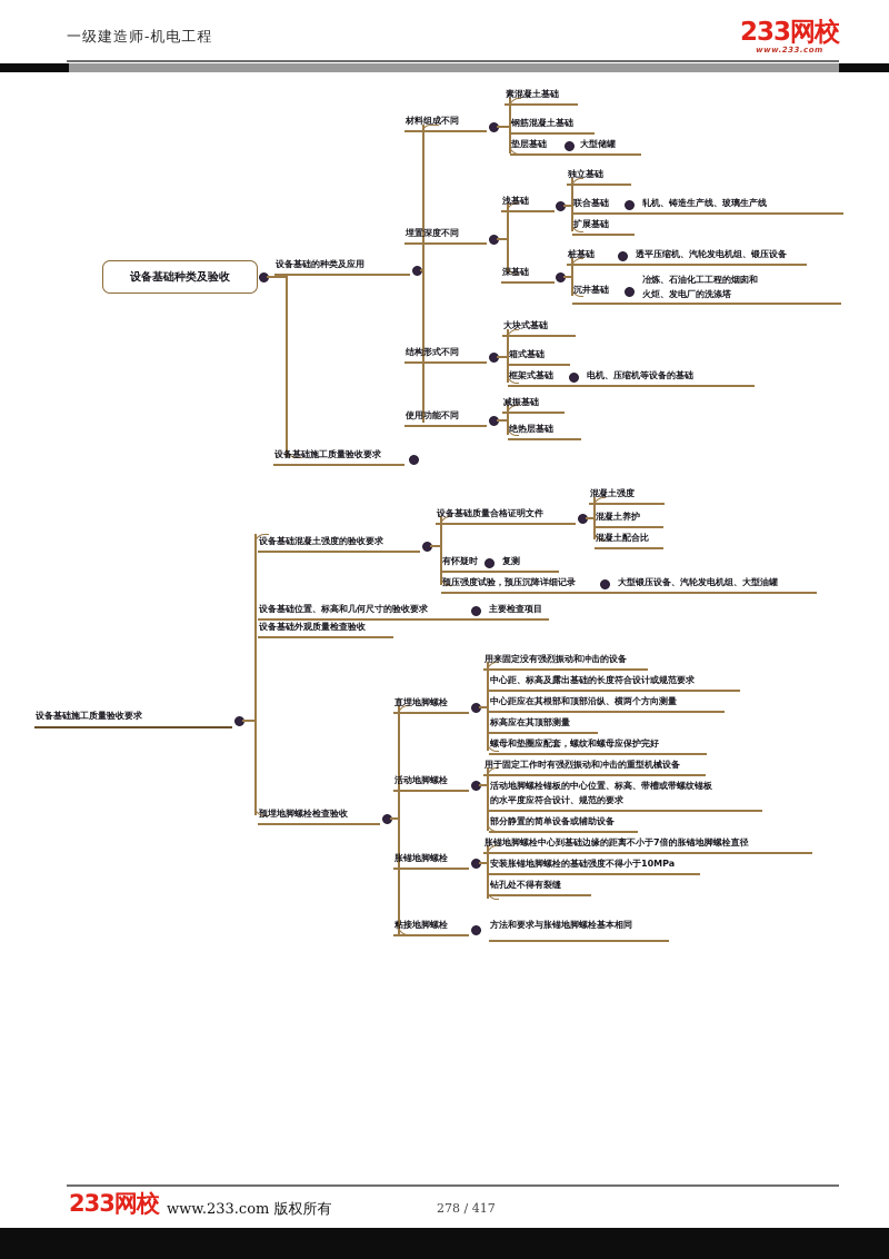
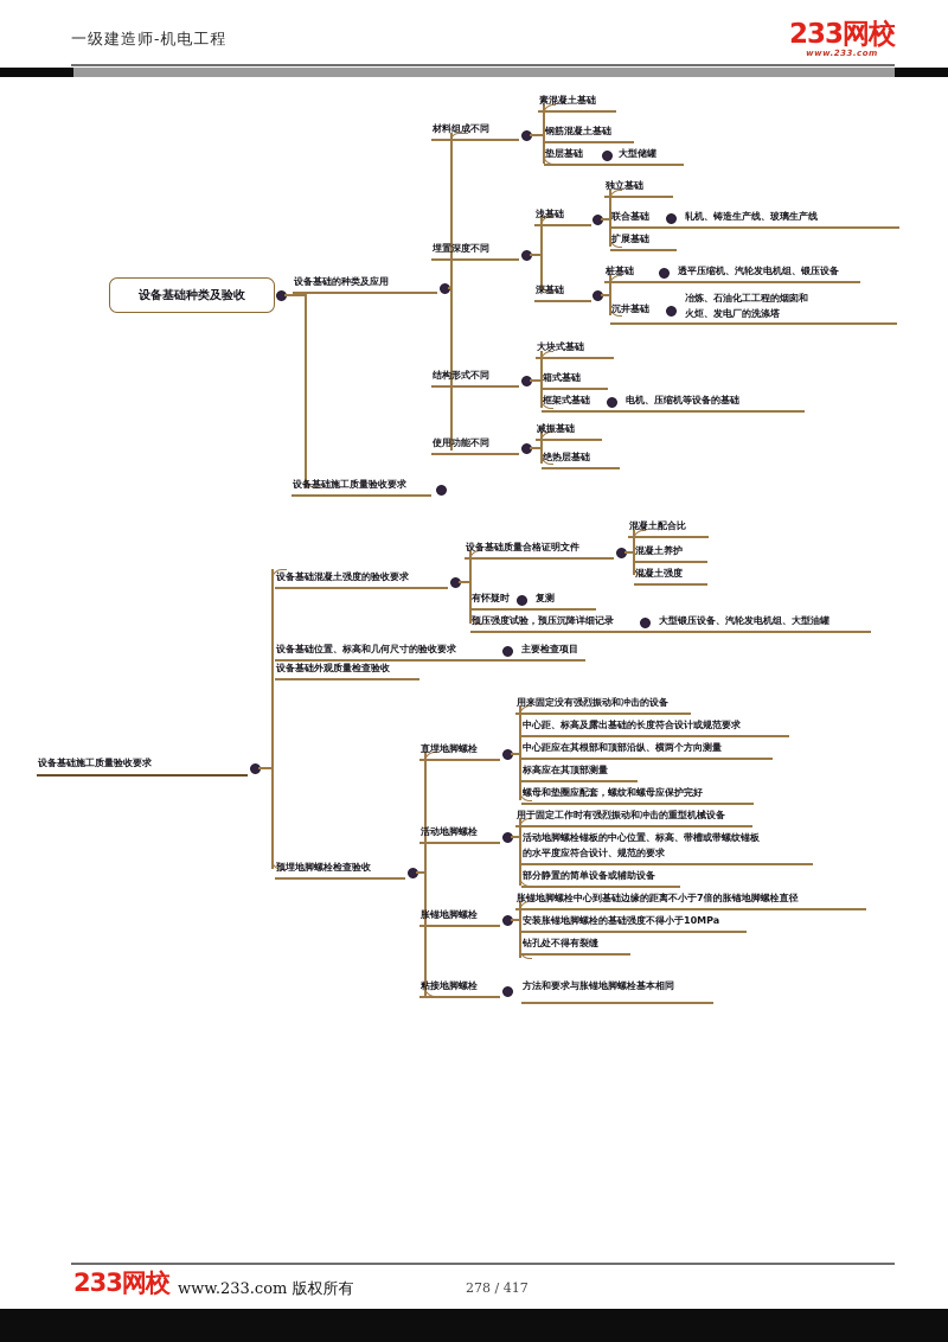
  一级建造师-机电工程
  233网校
  www.233.com
  设备基础种类及验收
  设备基础的种类及应用
  材料组成不同
  素混凝土基础
  钢筋混凝土基础
  垫层基础
  大型储罐
  埋置深度不同
  浅基础
  独立基础
  联合基础
  轧机、铸造生产线、玻璃生产线
  扩展基础
  深基础
  桩基础
  透平压缩机、汽轮发电机组、锻压设备
  沉井基础
  冶炼、石油化工工程的烟囱和
  火炬、发电厂的洗涤塔
  结构形式不同
  大块式基础
  箱式基础
  框架式基础
  电机、压缩机等设备的基础
  使用功能不同
  减振基础
  绝热层基础
  设备基础施工质量验收要求
  设备基础施工质量验收要求
  设备基础混凝土强度的验收要求
  设备基础质量合格证明文件
- 混凝土强度
+ 混凝土配合比
  混凝土养护
- 混凝土配合比
+ 混凝土强度
  有怀疑时
  复测
  预压强度试验，预压沉降详细记录
  大型锻压设备、汽轮发电机组、大型油罐
  设备基础位置、标高和几何尺寸的验收要求
  主要检查项目
  设备基础外观质量检查验收
  预埋地脚螺栓检查验收
  直埋地脚螺栓
  用来固定没有强烈振动和冲击的设备
  中心距、标高及露出基础的长度符合设计或规范要求
  中心距应在其根部和顶部沿纵、横两个方向测量
  标高应在其顶部测量
  螺母和垫圈应配套，螺纹和螺母应保护完好
  活动地脚螺栓
  用于固定工作时有强烈振动和冲击的重型机械设备
  活动地脚螺栓锚板的中心位置、标高、带槽或带螺纹锚板
  的水平度应符合设计、规范的要求
  部分静置的简单设备或辅助设备
  胀锚地脚螺栓
  胀锚地脚螺栓中心到基础边缘的距离不小于7倍的胀锚地脚螺栓直径
  安装胀锚地脚螺栓的基础强度不得小于10MPa
  钻孔处不得有裂缝
  粘接地脚螺栓
  方法和要求与胀锚地脚螺栓基本相同
  233网校
  www.233.com 版权所有
  278 / 417
